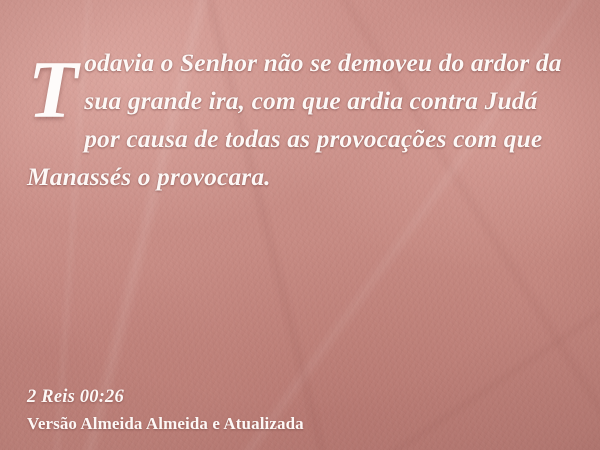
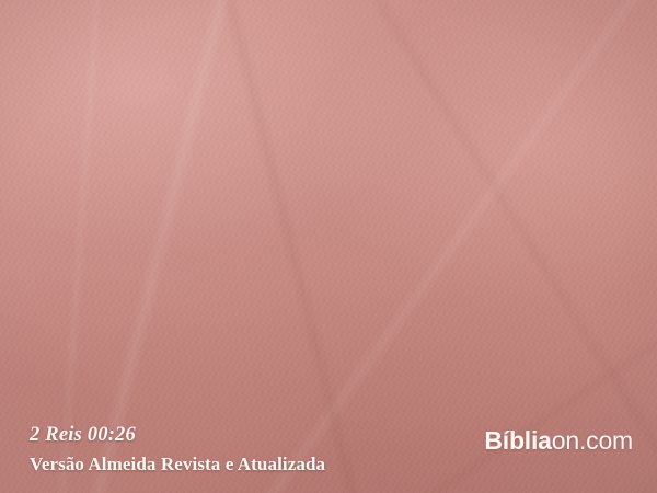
- T
- odavia o Senhor não se demoveu do ardor da sua grande ira, com que ardia contra Judá por causa de todas as provocações com que Manassés o provocara.
  2 Reis 00:26
- Versão Almeida Almeida e Atualizada
+ Versão Almeida Revista e Atualizada
+ Bíbliaon.com
